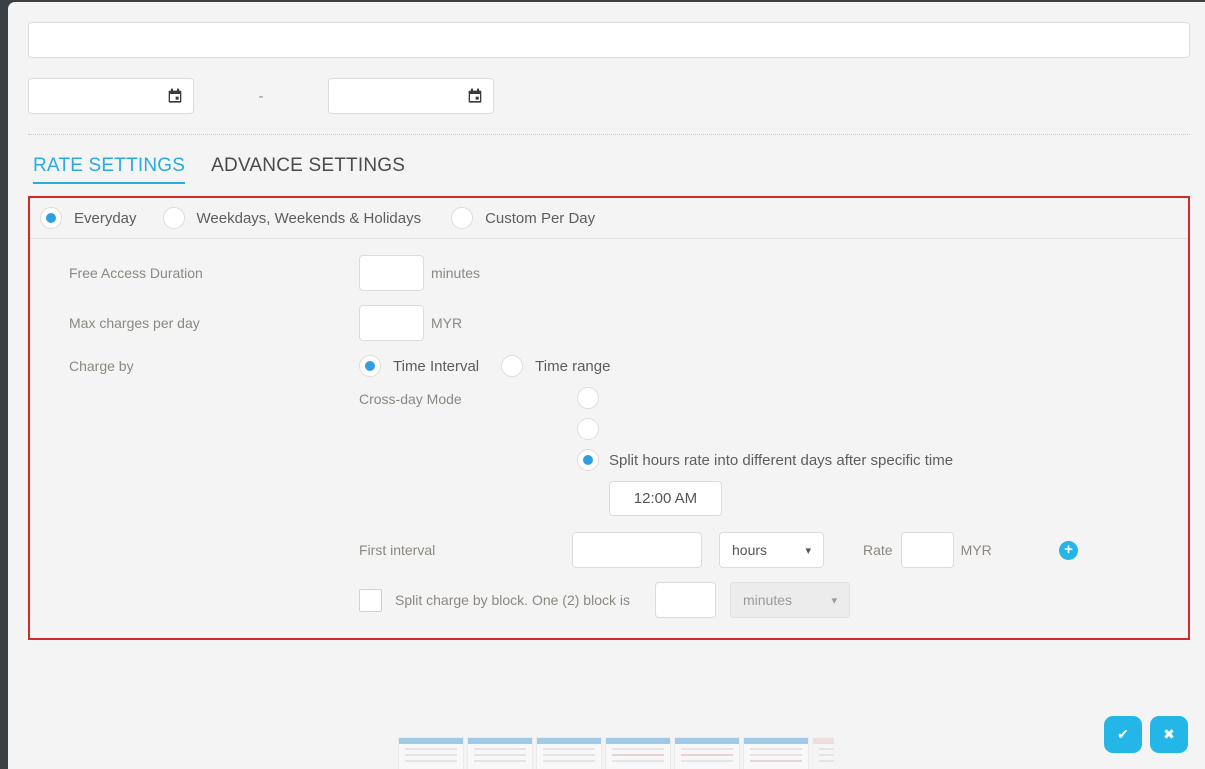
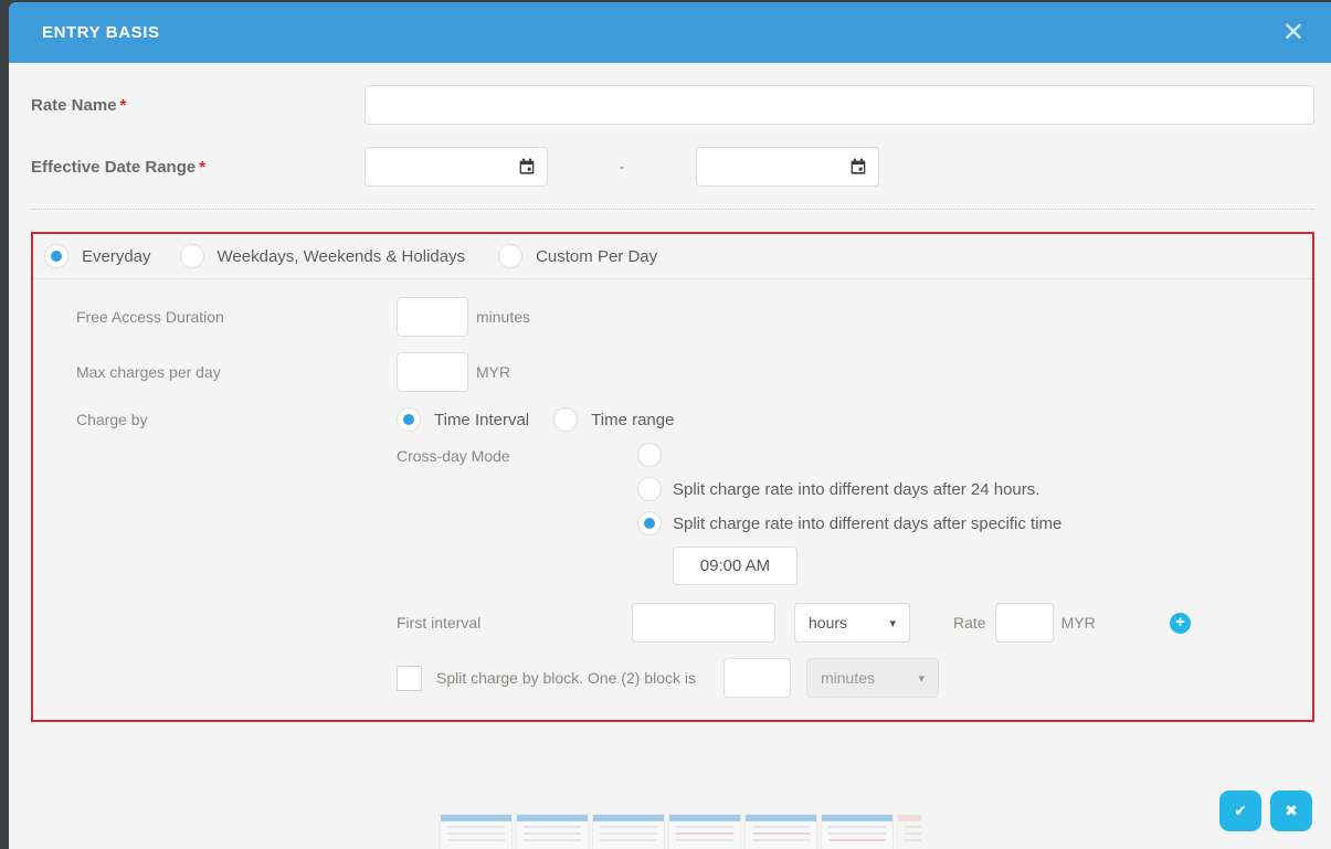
+ ENTRY BASIS
+ ✕
+ Rate Name *
+ Effective Date Range *
  -
- RATE SETTINGS
- ADVANCE SETTINGS
  Everyday
  Weekdays, Weekends & Holidays
  Custom Per Day
  Free Access Duration
  minutes
  Max charges per day
  MYR
  Charge by
  Time Interval
  Time range
  Cross-day Mode
+ Split charge rate into different days after 24 hours.
- Split hours rate into different days after specific time
+ Split charge rate into different days after specific time
- 12:00 AM
+ 09:00 AM
  First interval
  hours
  ▾
  Rate
  MYR
  +
  Split charge by block. One (2) block is
  minutes
  ▾
  ✔
  ✖
